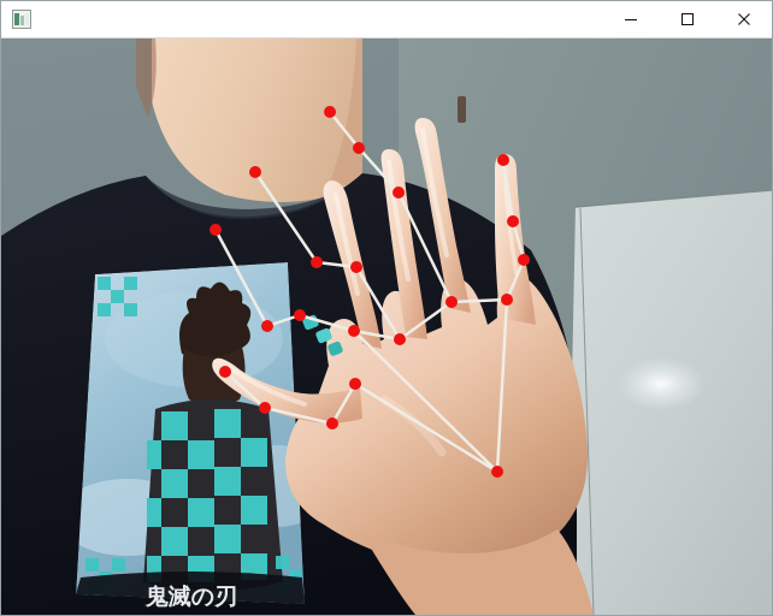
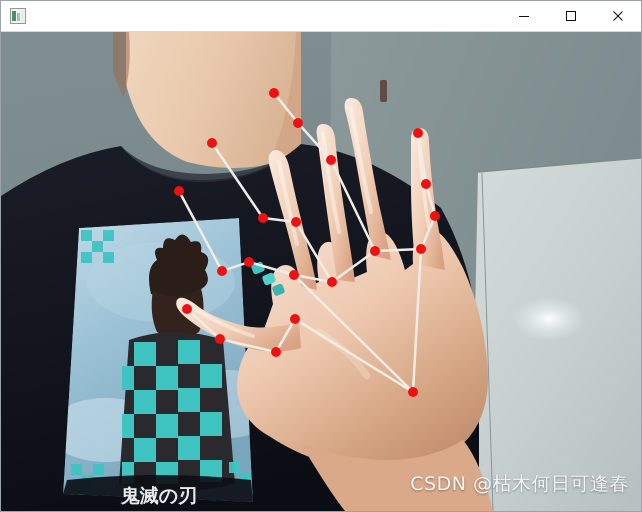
  鬼滅の刃
+ CSDN @枯木何日可逢春
